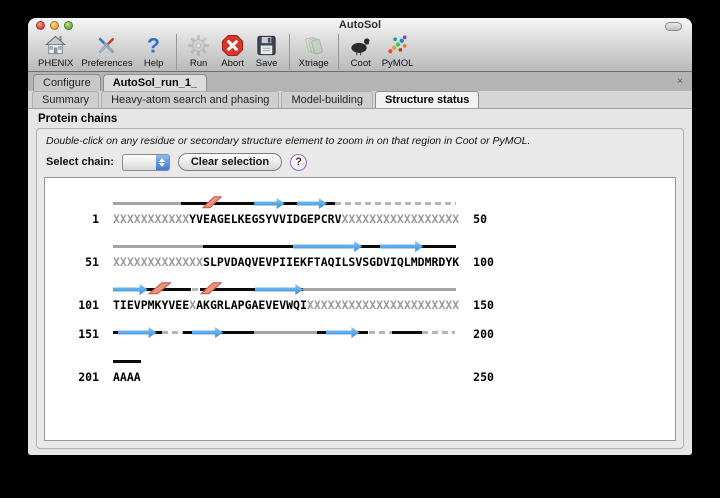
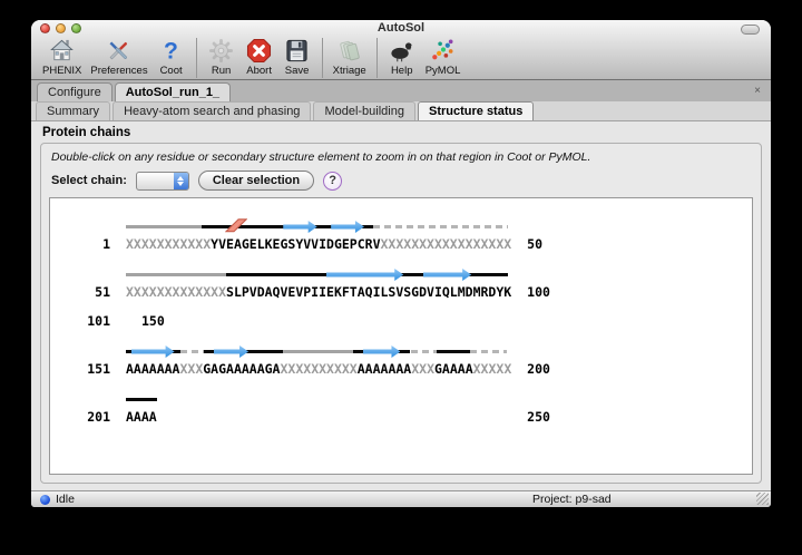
  AutoSol
  PHENIX
  Preferences
  ?
- Help
+ Coot
  Run
  Abort
  Save
  Xtriage
- Coot
+ Help
  PyMOL
  Configure
  AutoSol_run_1_
  ×
  Summary
  Heavy-atom search and phasing
  Model-building
  Structure status
  Protein chains
  Double-click on any residue or secondary structure element to zoom in on that region in Coot or PyMOL.
  Select chain:
  Clear selection
  ?
  1
  XXXXXXXXXXXYVEAGELKEGSYVVIDGEPCRVXXXXXXXXXXXXXXXXX
  50
  51
  XXXXXXXXXXXXXSLPVDAQVEVPIIEKFTAQILSVSGDVIQLMDMRDYK
  100
  101
- TIEVPMKYVEEXAKGRLAPGAEVEVWQIXXXXXXXXXXXXXXXXXXXXXX
  150
  151
+ AAAAAAAXXXGAGAAAAAGAXXXXXXXXXXAAAAAAAXXXGAAAAXXXXX
  200
  201
  AAAA
  250
+ Idle
+ Project: p9-sad
